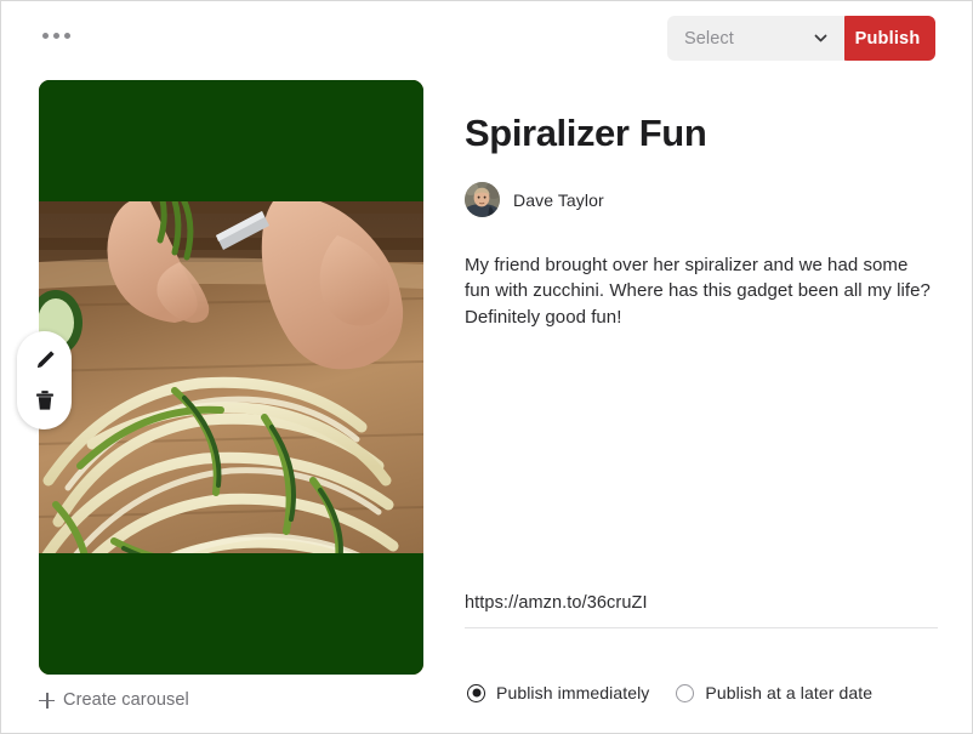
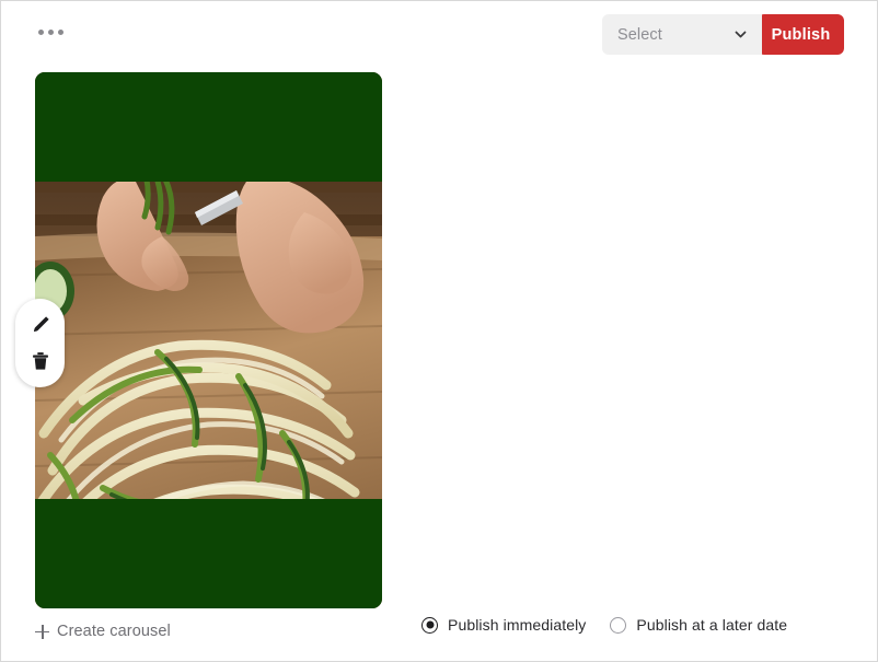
  Select
  Publish
  Create carousel
- Spiralizer Fun
- Dave Taylor
- My friend brought over her spiralizer and we had some fun with zucchini. Where has this gadget been all my life? Definitely good fun!
- https://amzn.to/36cruZI
  Publish immediately
  Publish at a later date
